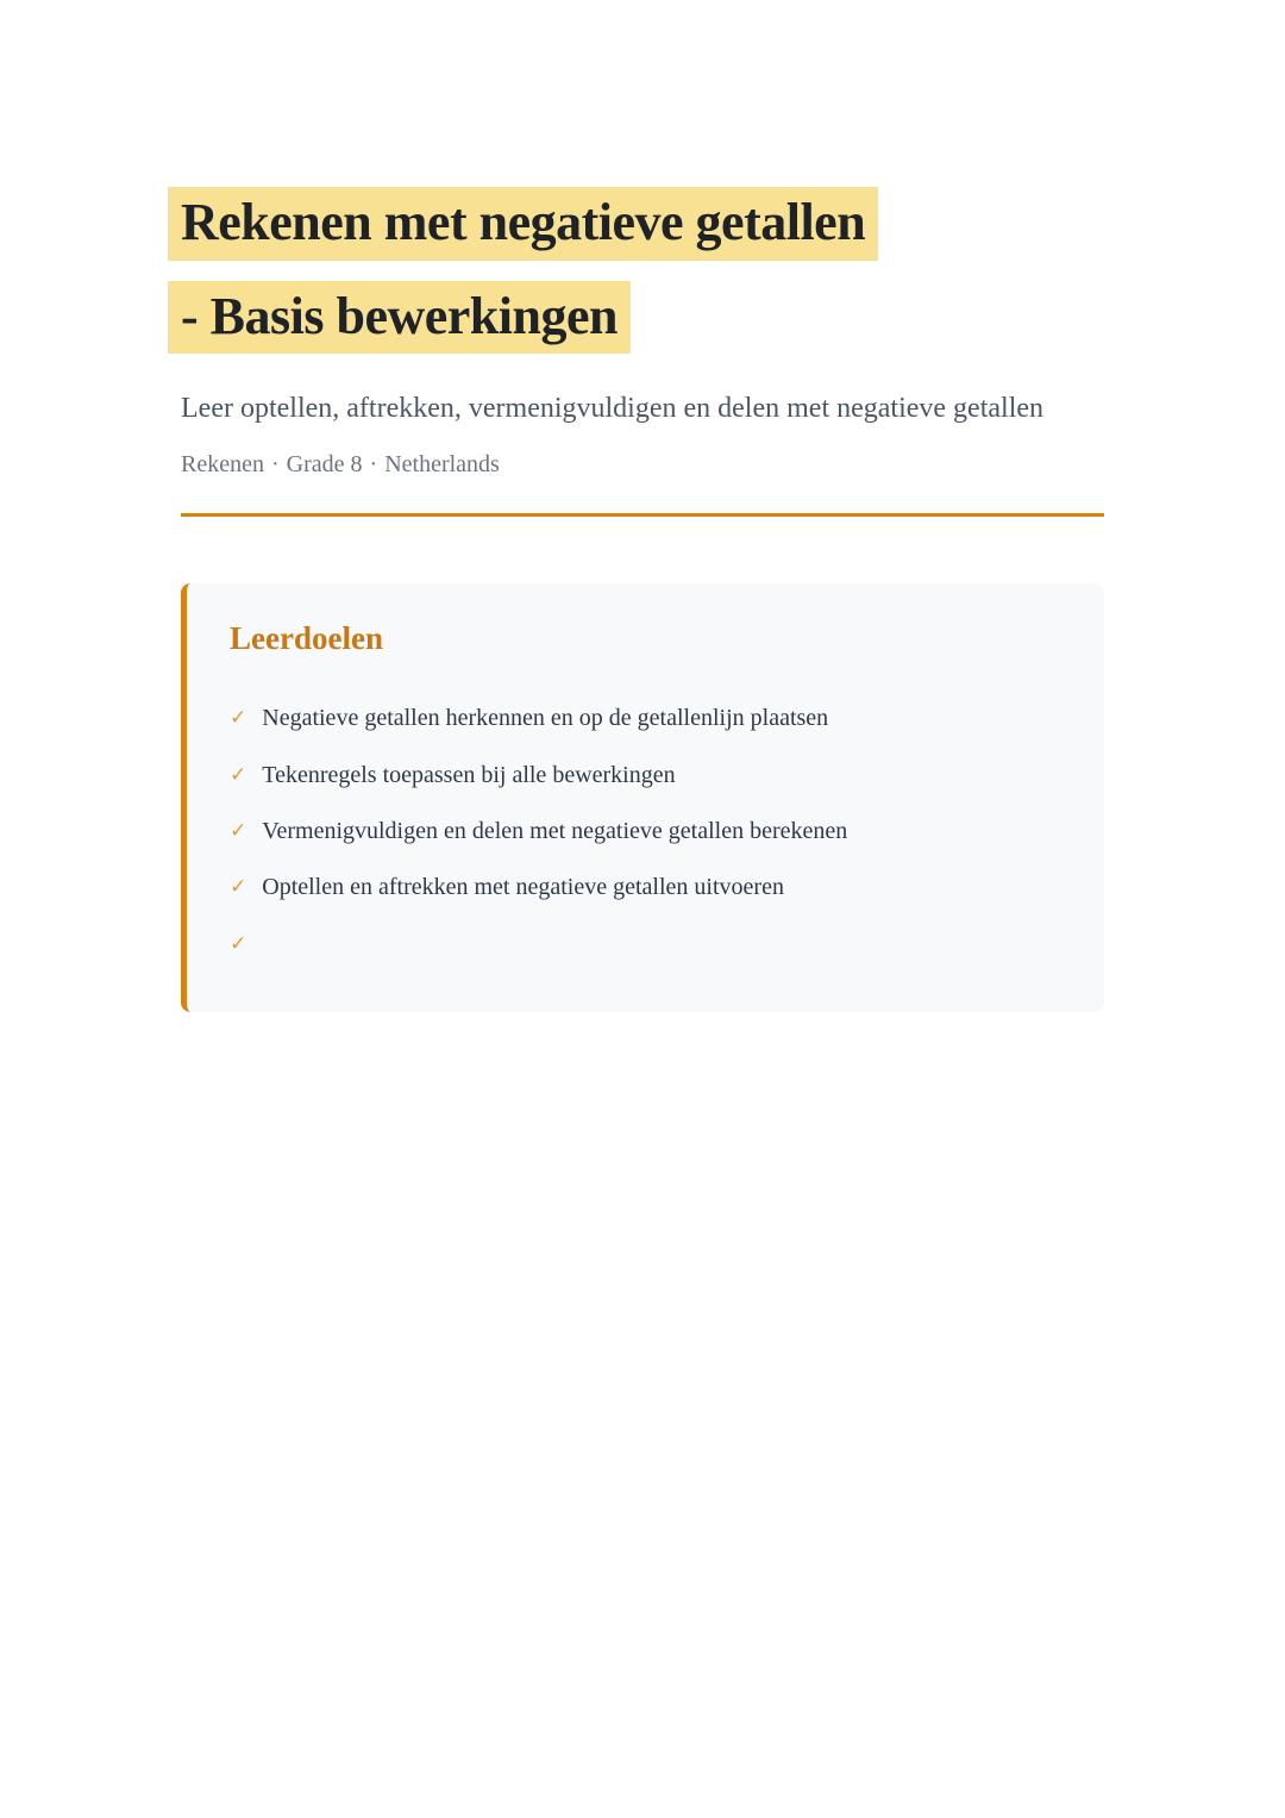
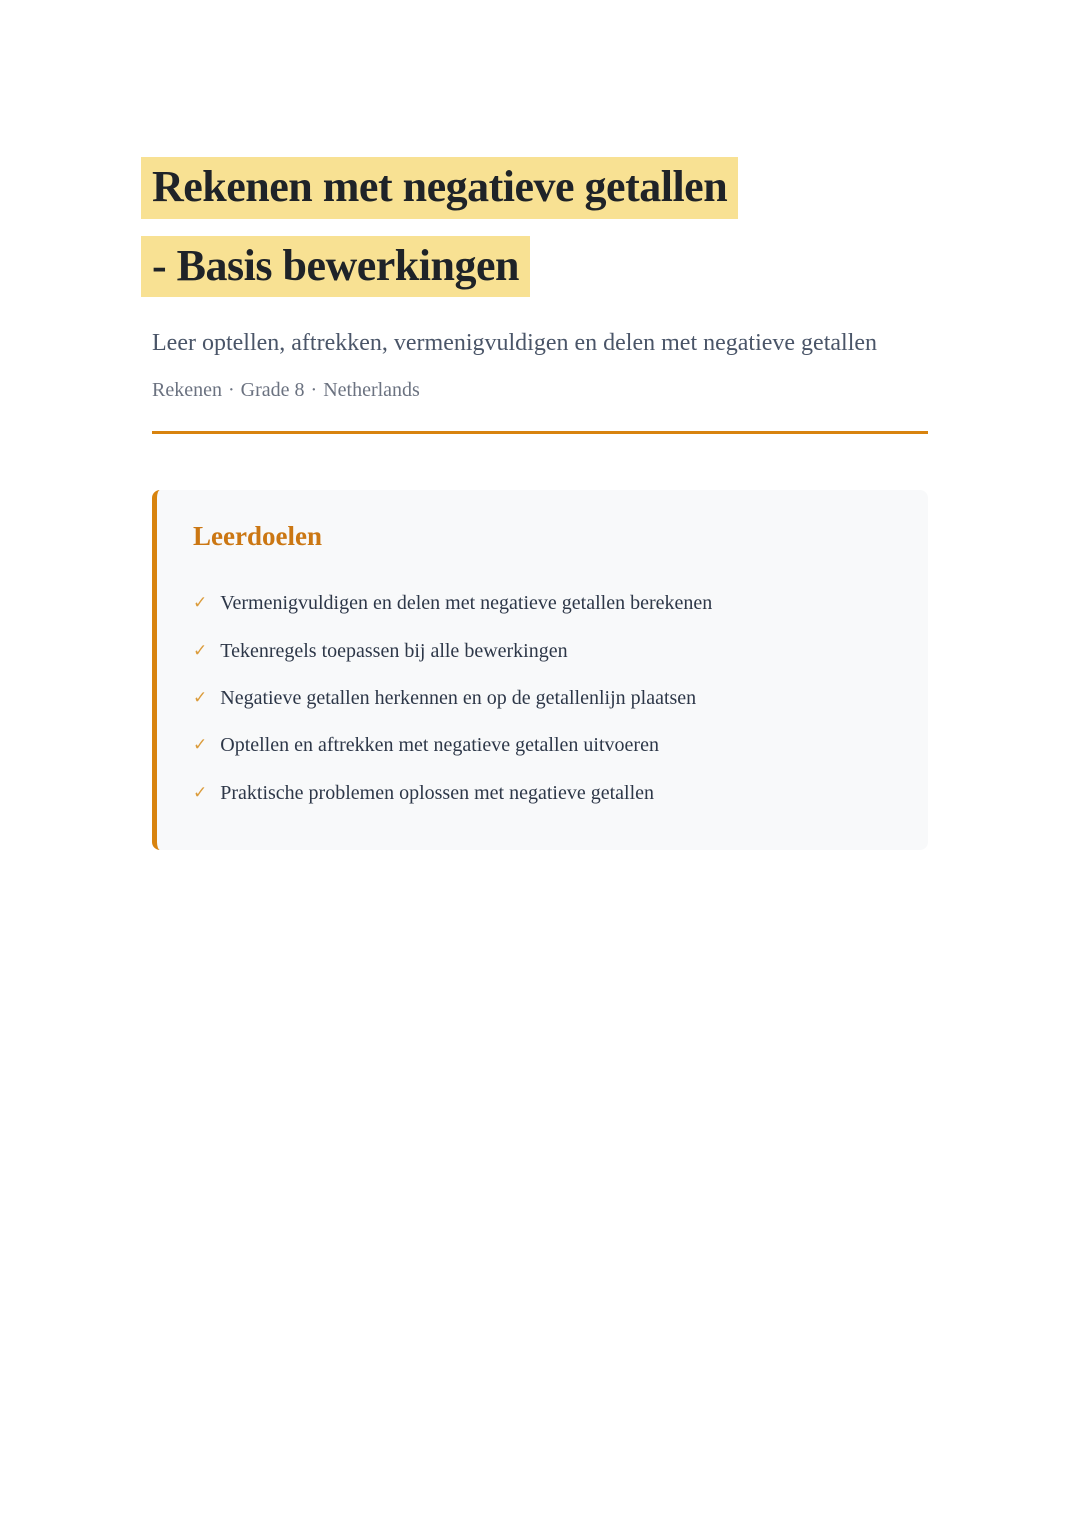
  Rekenen met negatieve getallen
  - Basis bewerkingen
  Leer optellen, aftrekken, vermenigvuldigen en delen met negatieve getallen
  Rekenen · Grade 8 · Netherlands
  Leerdoelen
  ✓
- Negatieve getallen herkennen en op de getallenlijn plaatsen
+ Vermenigvuldigen en delen met negatieve getallen berekenen
  ✓
  Tekenregels toepassen bij alle bewerkingen
  ✓
- Vermenigvuldigen en delen met negatieve getallen berekenen
+ Negatieve getallen herkennen en op de getallenlijn plaatsen
  ✓
  Optellen en aftrekken met negatieve getallen uitvoeren
  ✓
+ Praktische problemen oplossen met negatieve getallen
